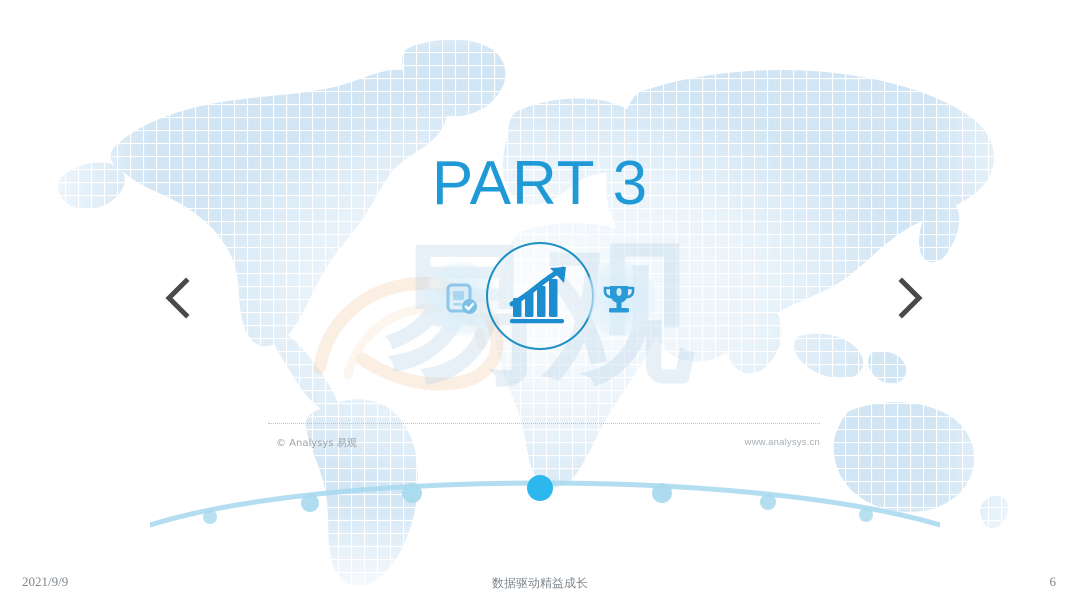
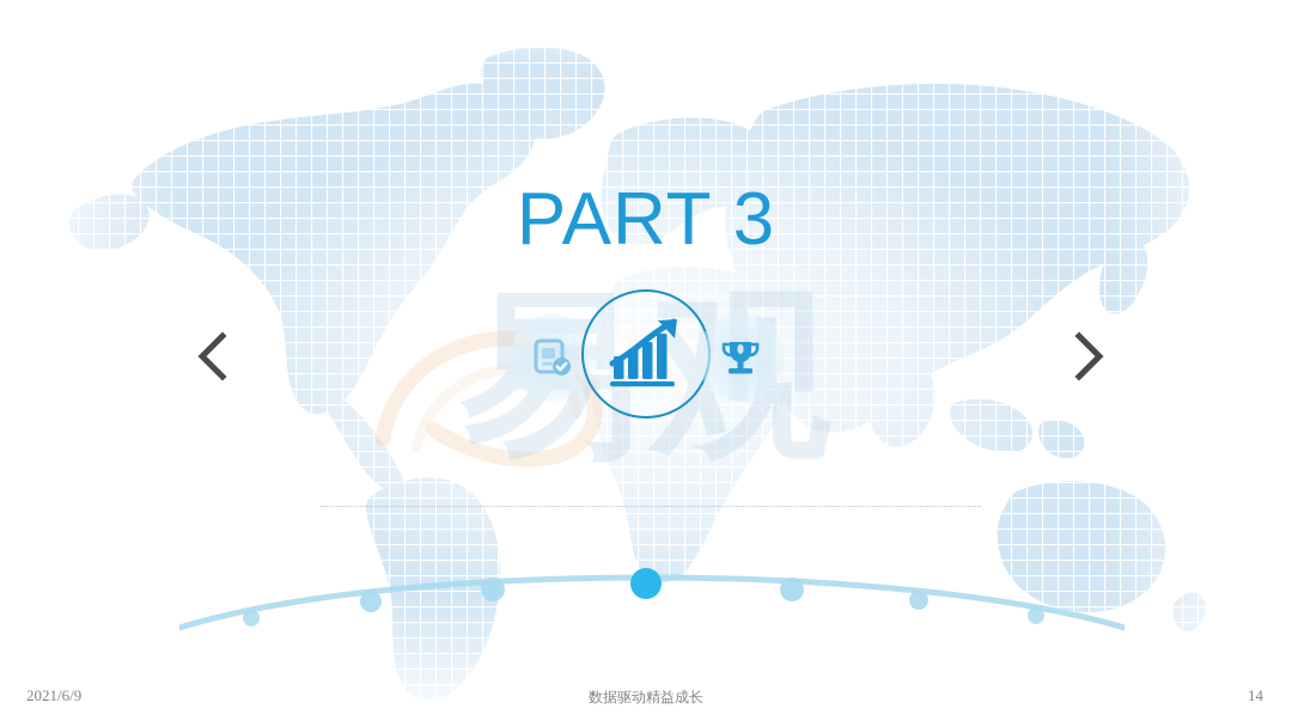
  PART 3
- © Analysys 易观
- www.analysys.cn
- 2021/9/9
+ 2021/6/9
  数据驱动精益成长
- 6
+ 14
